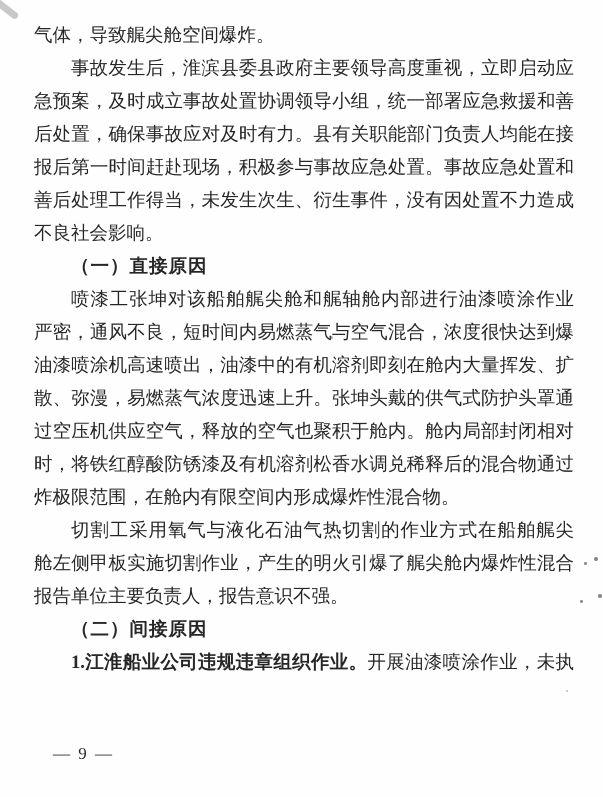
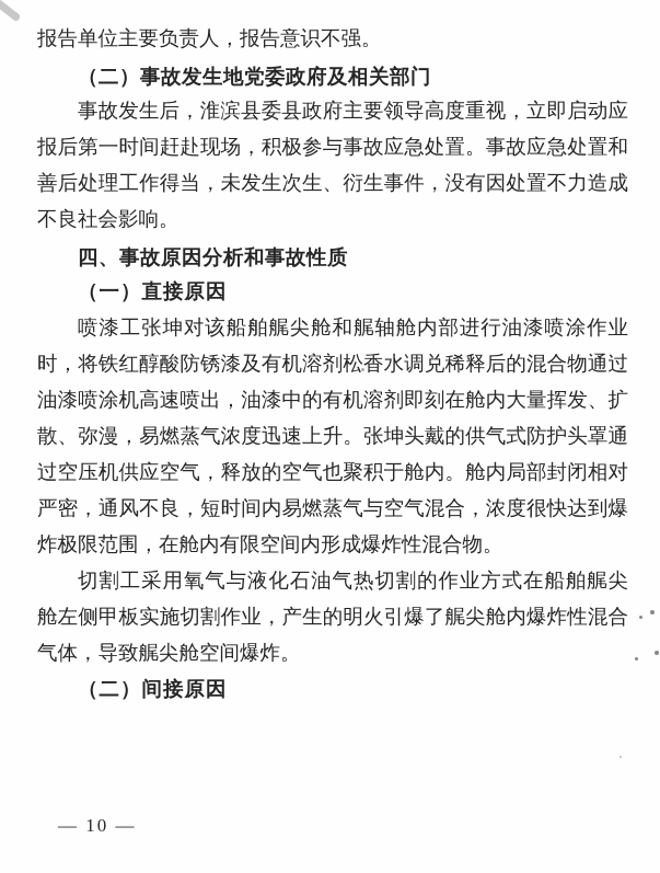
- 气体，导致艉尖舱空间爆炸。
+ 报告单位主要负责人，报告意识不强。
+ （二）事故发生地党委政府及相关部门
  事故发生后，淮滨县委县政府主要领导高度重视，立即启动应
- 急预案，及时成立事故处置协调领导小组，统一部署应急救援和善
- 后处置，确保事故应对及时有力。县有关职能部门负责人均能在接
  报后第一时间赶赴现场，积极参与事故应急处置。事故应急处置和
  善后处理工作得当，未发生次生、衍生事件，没有因处置不力造成
  不良社会影响。
+ 四、事故原因分析和事故性质
  （一）直接原因
  喷漆工张坤对该船舶艉尖舱和艉轴舱内部进行油漆喷涂作业
- 严密，通风不良，短时间内易燃蒸气与空气混合，浓度很快达到爆
+ 时，将铁红醇酸防锈漆及有机溶剂松香水调兑稀释后的混合物通过
  油漆喷涂机高速喷出，油漆中的有机溶剂即刻在舱内大量挥发、扩
  散、弥漫，易燃蒸气浓度迅速上升。张坤头戴的供气式防护头罩通
  过空压机供应空气，释放的空气也聚积于舱内。舱内局部封闭相对
- 时，将铁红醇酸防锈漆及有机溶剂松香水调兑稀释后的混合物通过
+ 严密，通风不良，短时间内易燃蒸气与空气混合，浓度很快达到爆
  炸极限范围，在舱内有限空间内形成爆炸性混合物。
  切割工采用氧气与液化石油气热切割的作业方式在船舶艉尖
  舱左侧甲板实施切割作业，产生的明火引爆了艉尖舱内爆炸性混合
- 报告单位主要负责人，报告意识不强。
+ 气体，导致艉尖舱空间爆炸。
  （二）间接原因
- 1.江淮船业公司违规违章组织作业。开展油漆喷涂作业，未执
- — 9 —
+ — 10 —
